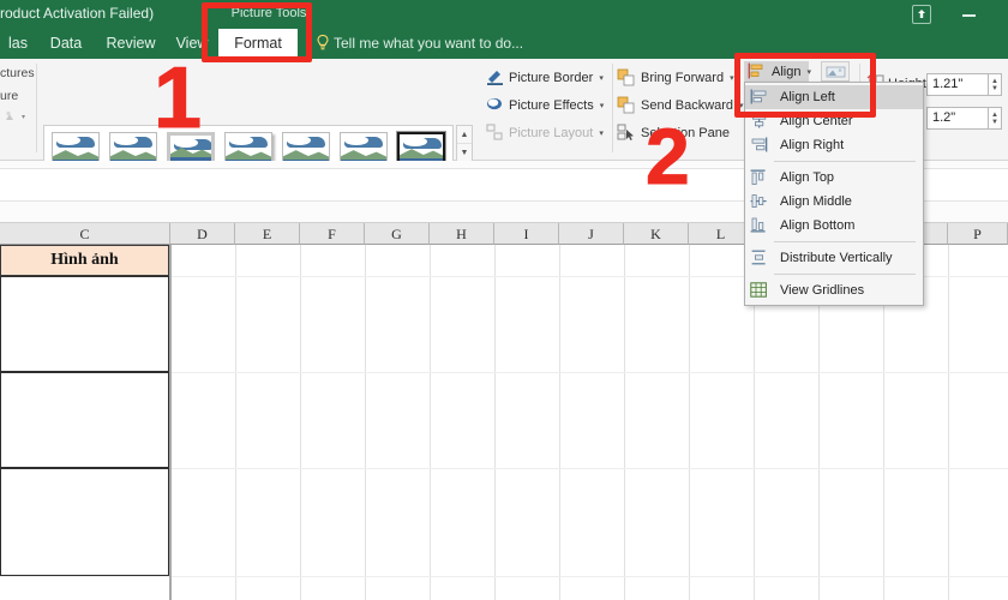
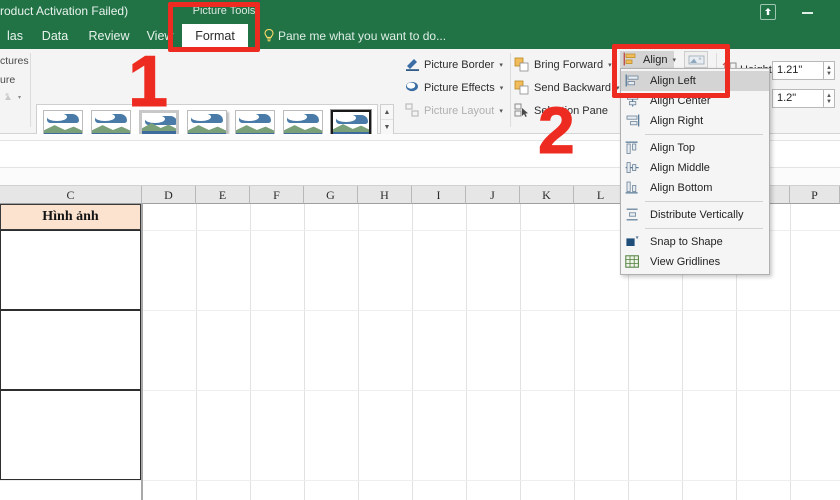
  roduct Activation Failed)
  Picture Tools
  las
  Data
  Review
  View
  Format
- Tell me what you want to do...
+ Pane me what you want to do...
  ctures
  ure
  Picture Border
  Picture Effects
  Picture Layout
  Bring Forward
  Send Backward
  Selection Pane
  1.21"
  1.2"
  C
  D
  E
  F
  G
  H
  I
  J
  K
  L
  P
  Hình ảnh
  Align
  Align Left
  Align Center
  Align Right
  Align Top
  Align Middle
  Align Bottom
  Distribute Vertically
+ Snap to Shape
  View Gridlines
  1
  2
